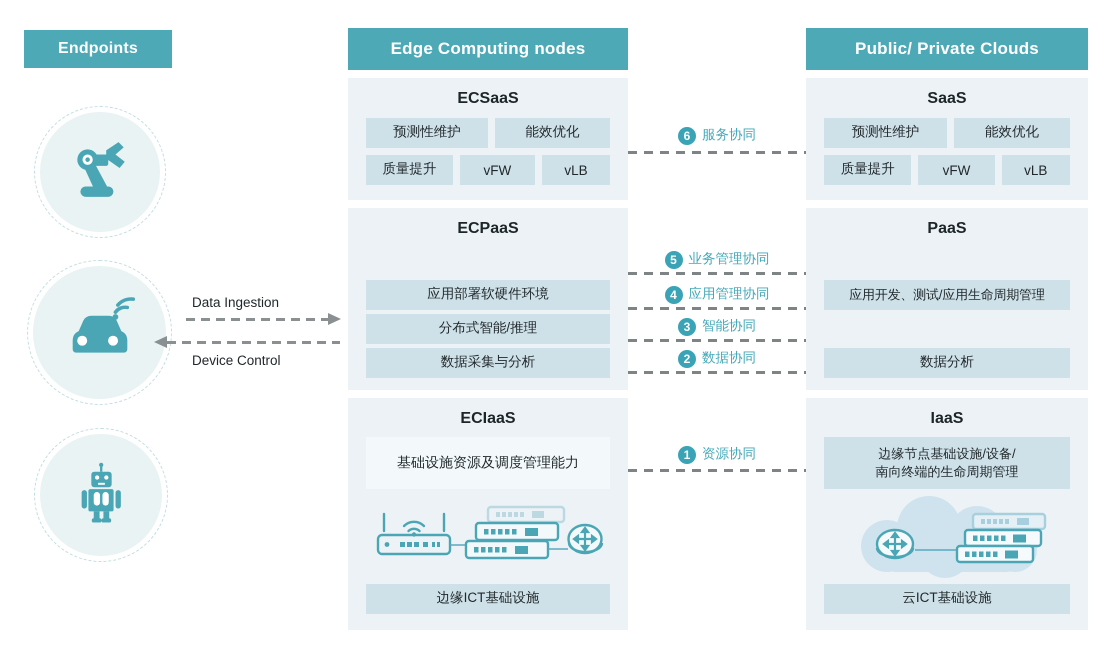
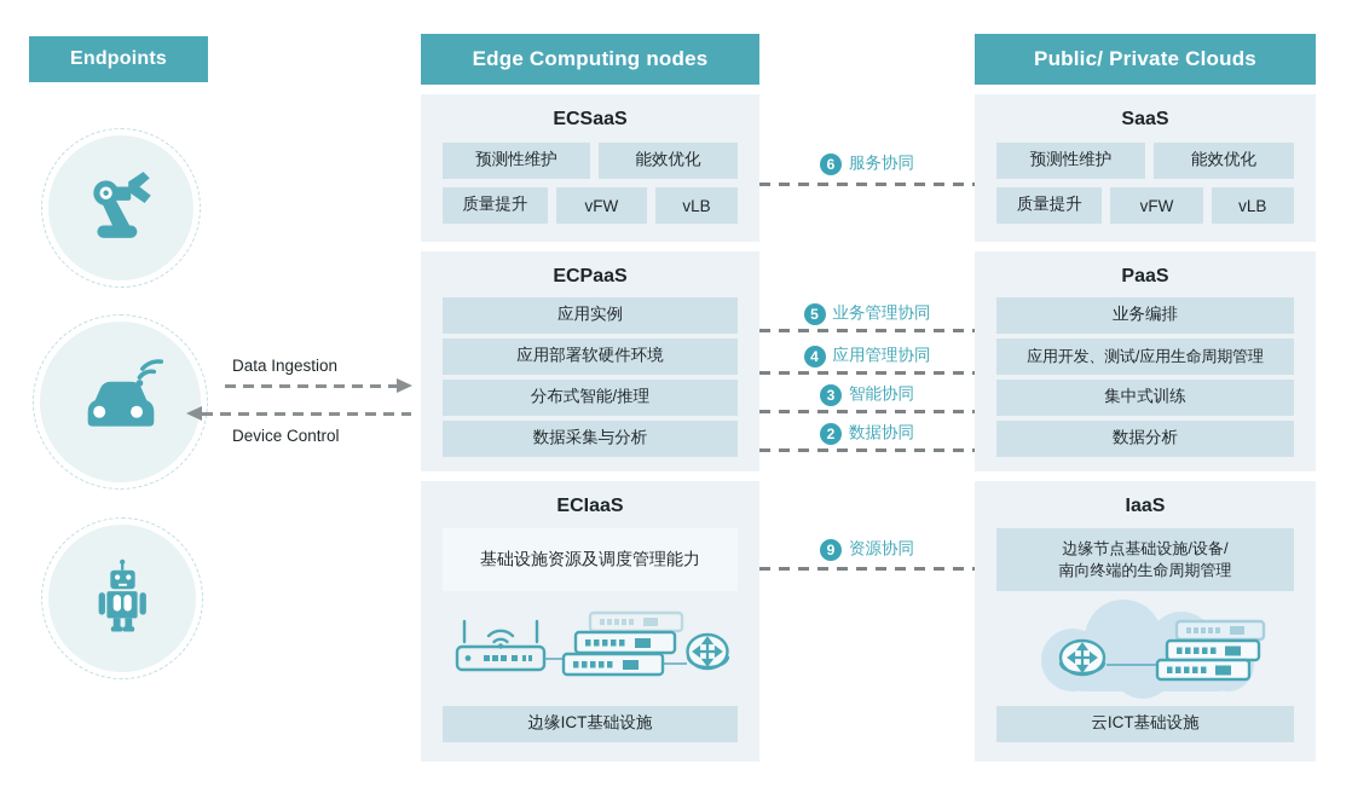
  Endpoints
  Edge Computing nodes
  Public/ Private Clouds
  Data Ingestion
  Device Control
  ECSaaS
  预测性维护
  能效优化
  质量提升
  vFW
  vLB
  ECPaaS
+ 应用实例
  应用部署软硬件环境
  分布式智能/推理
  数据采集与分析
  ECIaaS
  基础设施资源及调度管理能力
  边缘ICT基础设施
  SaaS
  预测性维护
  能效优化
  质量提升
  vFW
  vLB
  PaaS
+ 业务编排
  应用开发、测试/应用生命周期管理
+ 集中式训练
  数据分析
  IaaS
  边缘节点基础设施/设备/
  南向终端的生命周期管理
  云ICT基础设施
  6
  服务协同
  5
  业务管理协同
  4
  应用管理协同
  3
  智能协同
  2
  数据协同
- 1
+ 9
  资源协同
